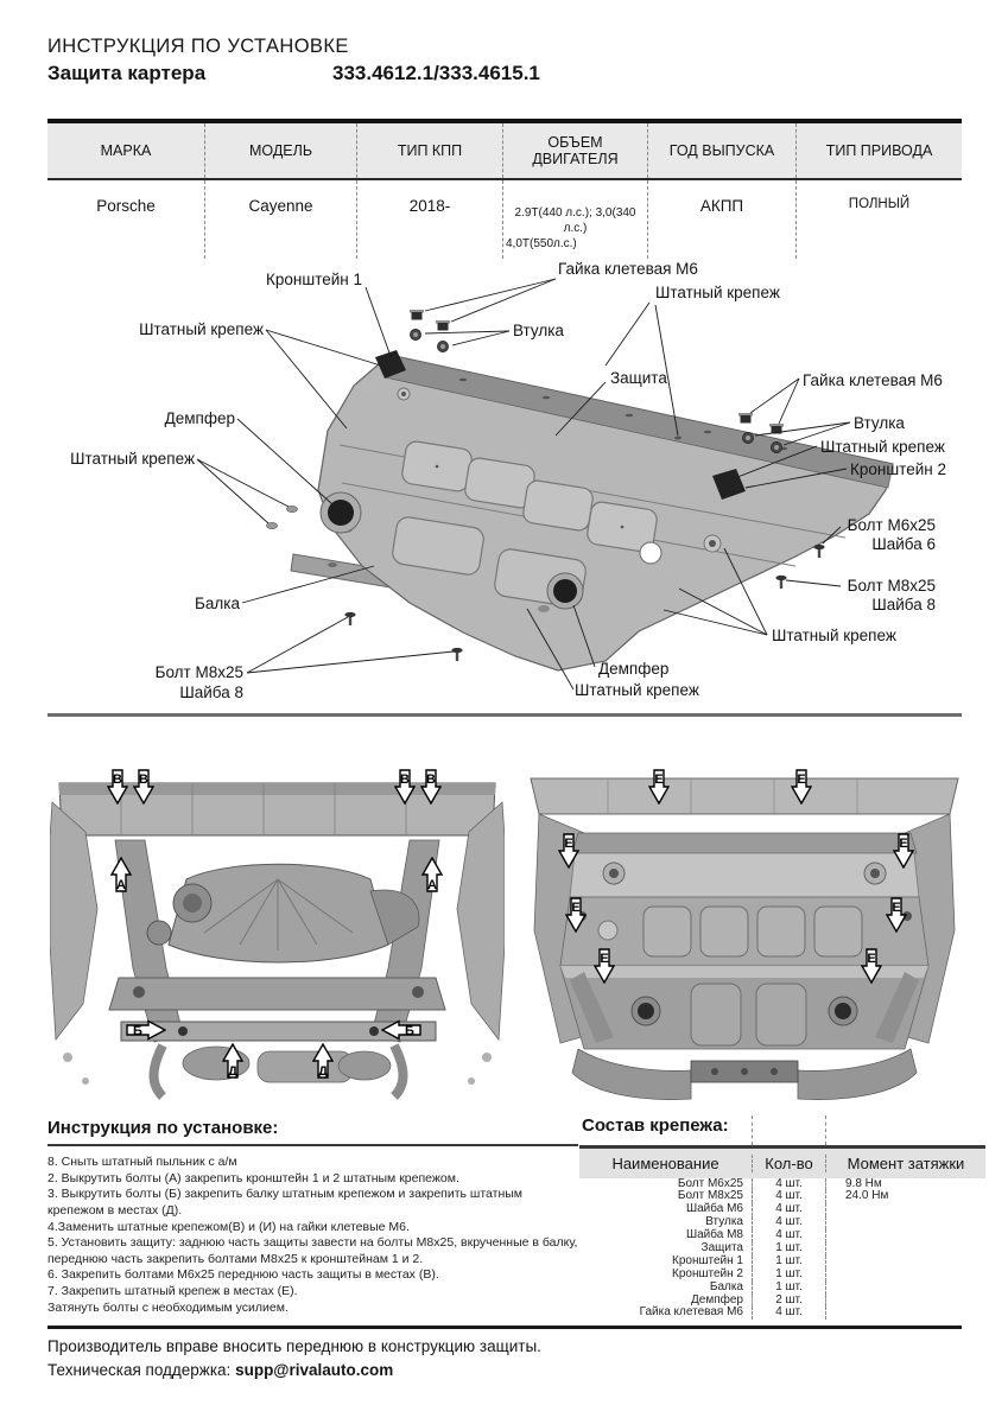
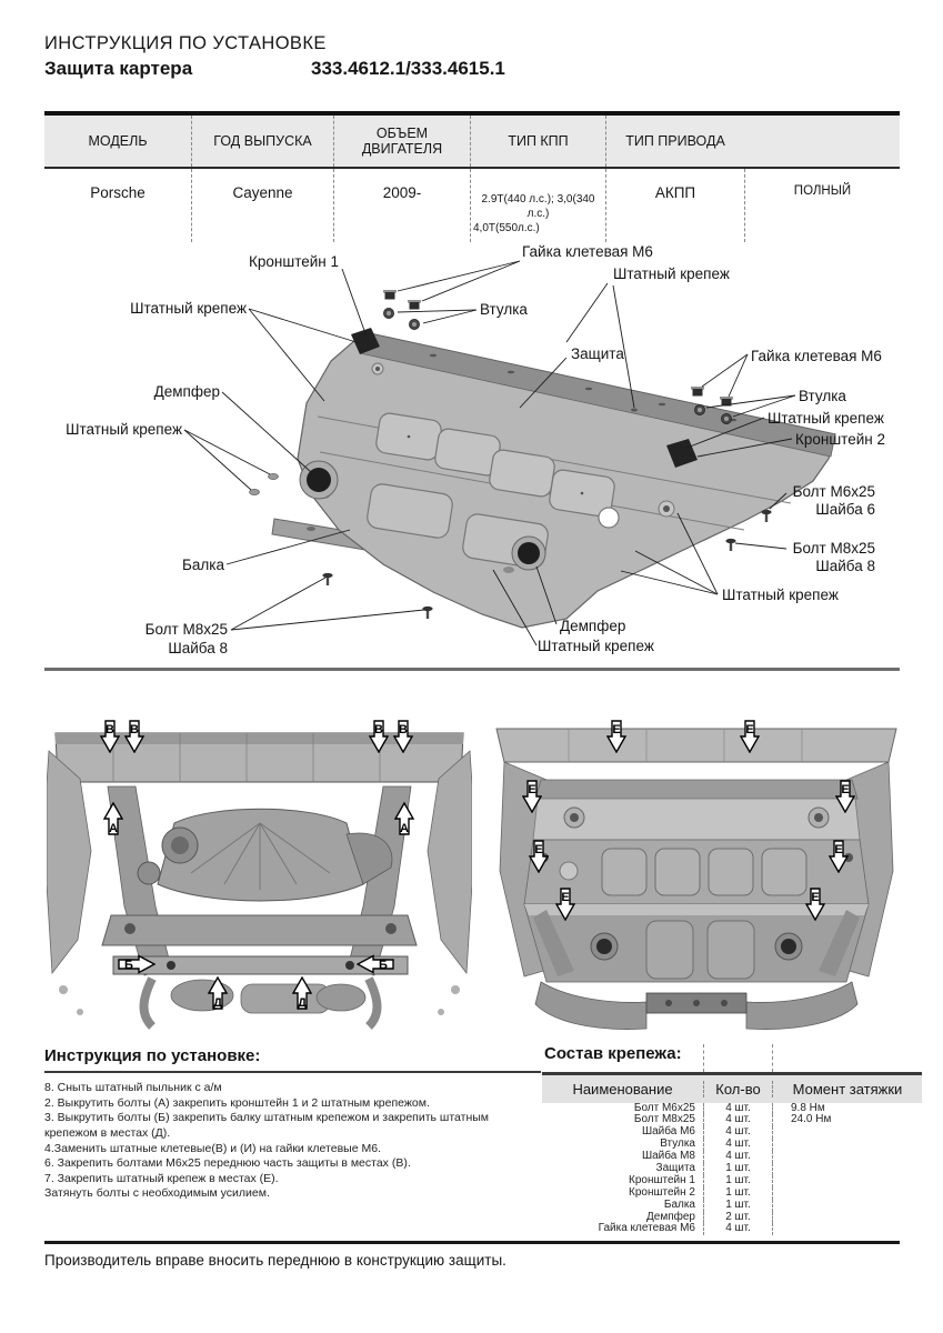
  ИНСТРУКЦИЯ ПО УСТАНОВКЕ
  Защита картера
  333.4612.1/333.4615.1
- МАРКА
  МОДЕЛЬ
- ТИП КПП
+ ГОД ВЫПУСКА
  ОБЪЕМ ДВИГАТЕЛЯ
- ГОД ВЫПУСКА
+ ТИП КПП
  ТИП ПРИВОДА
  Porsche
  Cayenne
- 2018-
+ 2009-
  2.9Т(440 л.с.); 3,0(340 л.с.)
  4,0Т(550л.с.)
  АКПП
  ПОЛНЫЙ
  Кронштейн 1
  Гайка клетевая М6
  Штатный крепеж
  Втулка
  Защита
  Штатный крепеж
  Демпфер
  Штатный крепеж
  Балка
  Болт М8х25
  Шайба 8
  Гайка клетевая М6
  Втулка
  Штатный крепеж
  Кронштейн 2
  Болт М6х25
  Шайба 6
  Болт М8х25
  Шайба 8
  Штатный крепеж
  Демпфер
  Штатный крепеж
  В
  В
  В
  В
  А
  А
  Б
  Б
  Д
  Д
  Е
  Е
  Е
  Е
  Е
  Е
  Е
  Е
  Инструкция по установке:
  8. Сныть штатный пыльник с а/м
  2. Выкрутить болты (А) закрепить кронштейн 1 и 2 штатным крепежом.
  3. Выкрутить болты (Б) закрепить балку штатным крепежом и закрепить штатным крепежом в местах (Д).
- 4.Заменить штатные крепежом(В) и (И) на гайки клетевые М6.
+ 4.Заменить штатные клетевые(В) и (И) на гайки клетевые М6.
- 5. Установить защиту: заднюю часть защиты завести на болты М8х25, вкрученные в балку, переднюю часть закрепить болтами М8х25 к кронштейнам 1 и 2.
  6. Закрепить болтами М6х25 переднюю часть защиты в местах (В).
  7. Закрепить штатный крепеж в местах (Е).
  Затянуть болты с необходимым усилием.
  Состав крепежа:
  Наименование
  Кол-во
  Момент затяжки
  Болт М6х25
  4 шт.
  9.8 Нм
  Болт М8х25
  4 шт.
  24.0 Нм
  Шайба М6
  4 шт.
  Втулка
  4 шт.
  Шайба М8
  4 шт.
  Защита
  1 шт.
  Кронштейн 1
  1 шт.
  Кронштейн 2
  1 шт.
  Балка
  1 шт.
  Демпфер
  2 шт.
  Гайка клетевая М6
  4 шт.
  Производитель вправе вносить переднюю в конструкцию защиты.
- Техническая поддержка: supp@rivalauto.com
